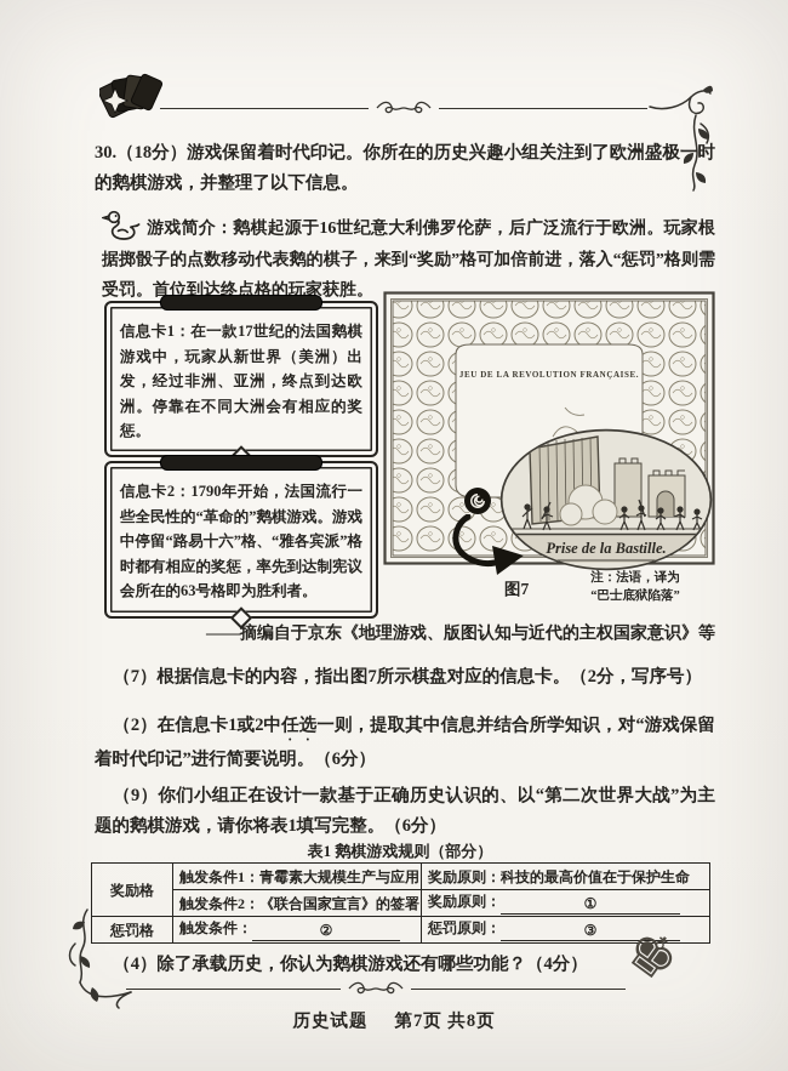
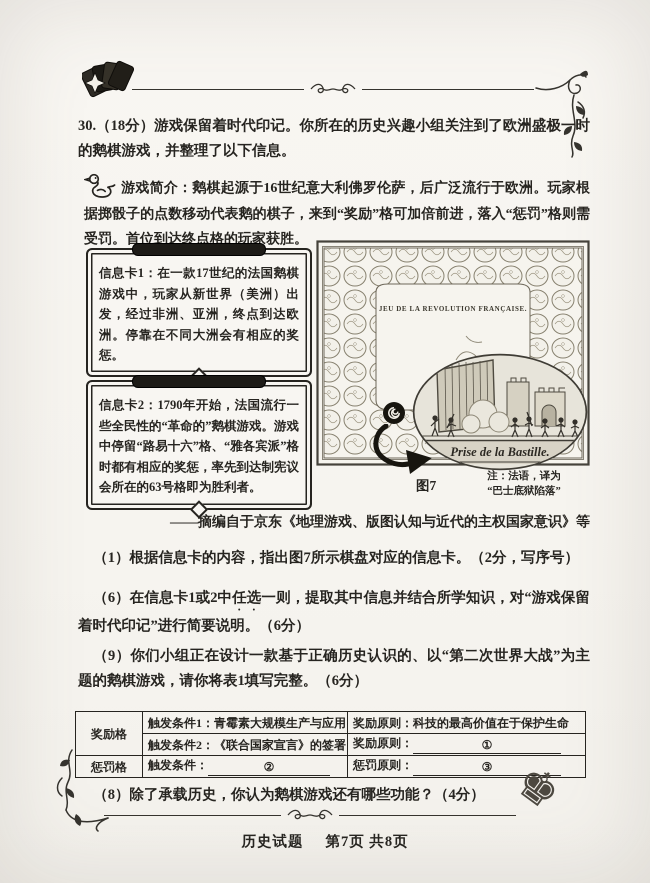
  30.（18分）游戏保留着时代印记。你所在的历史兴趣小组关注到了欧洲盛极一时的鹅棋游戏，并整理了以下信息。
  游戏简介：鹅棋起源于16世纪意大利佛罗伦萨，后广泛流行于欧洲。玩家根据掷骰子的点数移动代表鹅的棋子，来到“奖励”格可加倍前进，落入“惩罚”格则需受罚。首位到达终点格的玩家获胜。
  信息卡1：在一款17世纪的法国鹅棋游戏中，玩家从新世界（美洲）出发，经过非洲、亚洲，终点到达欧洲。停靠在不同大洲会有相应的奖惩。
  信息卡2：1790年开始，法国流行一些全民性的“革命的”鹅棋游戏。游戏中停留“路易十六”格、“雅各宾派”格时都有相应的奖惩，率先到达制宪议会所在的63号格即为胜利者。
  JEU DE LA REVOLUTION FRANÇAISE.
  Prise de la Bastille.
  注：法语，译为
  “巴士底狱陷落”
  图7
  ——摘编自于京东《地理游戏、版图认知与近代的主权国家意识》等
- （7）根据信息卡的内容，指出图7所示棋盘对应的信息卡。（2分，写序号）
+ （1）根据信息卡的内容，指出图7所示棋盘对应的信息卡。（2分，写序号）
- （2）在信息卡1或2中任选一则，提取其中信息并结合所学知识，对“游戏保留着时代印记”进行简要说明。（6分）
+ （6）在信息卡1或2中任选一则，提取其中信息并结合所学知识，对“游戏保留着时代印记”进行简要说明。（6分）
  （9）你们小组正在设计一款基于正确历史认识的、以“第二次世界大战”为主题的鹅棋游戏，请你将表1填写完整。（6分）
- 表1 鹅棋游戏规则（部分）
  奖励格	触发条件1：青霉素大规模生产与应用	奖励原则：科技的最高价值在于保护生命
  触发条件2：《联合国家宣言》的签署	奖励原则： ①
  惩罚格	触发条件： ②	惩罚原则： ③
- （4）除了承载历史，你认为鹅棋游戏还有哪些功能？（4分）
+ （8）除了承载历史，你认为鹅棋游戏还有哪些功能？（4分）
  历史试题 第7页 共8页
